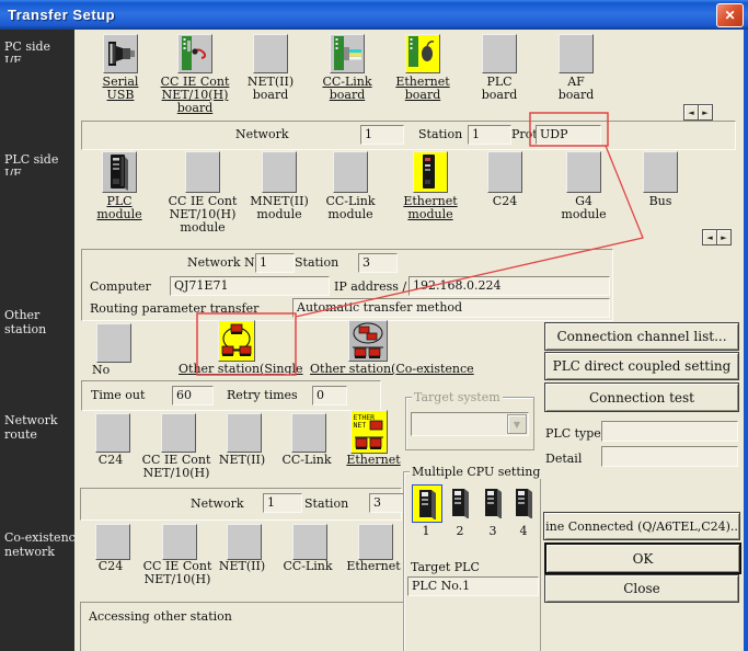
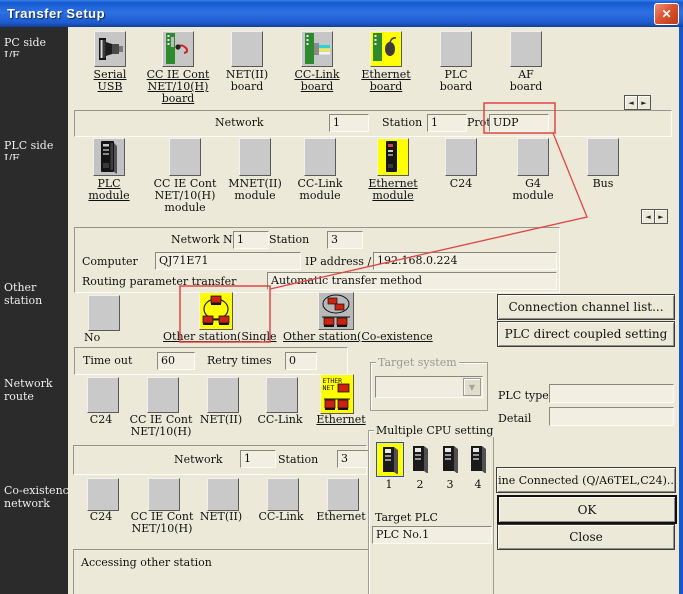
  Transfer Setup
  ✕
  PC side
  I/F
  PLC side
  I/F
  Other
  station
  Network
  route
  Co-existenc
  network
  Serial
  USB
  CC IE Cont
  NET/10(H)
  board
  NET(II)
  board
  CC-Link
  board
  Ethernet
  board
  PLC
  board
  AF
  board
  ◄
  ►
  Network
  1
  Station
  1
  UDP
  PLC
  module
  CC IE Cont
  NET/10(H)
  module
  MNET(II)
  module
  CC-Link
  module
  Ethernet
  module
  C24
  G4
  module
  Bus
  ◄
  ►
  Network N
  1
  Station
  3
  Computer
  QJ71E71
  IP address /
  19.168.0.224
  Routing parameter transfer
  Automatic transfer method
  No
  Oter station(Single
  Other station(Co-existence
  Time out
  60
  Retry times
  0
  ETHER
  NET
  C24
  CC IE Cont
  NET/10(H)
  NET(II)
  CC-Link
  Ethernet
  Target system
  ▼
  Network
  1
  Station
  3
  C24
  CC IE Cont
  NET/10(H)
  NET(II)
  CC-Link
  Ethernet
  Accessing other station
  Multiple CPU setting
  1
  2
  3
  4
  Target PLC
  PLC No.1
  Connection channel list...
  PLC direct coupled setting
- Connection test
  PLC type
  Detail
  ine Connected (Q/A6TEL,C24)..
  OK
  Close
